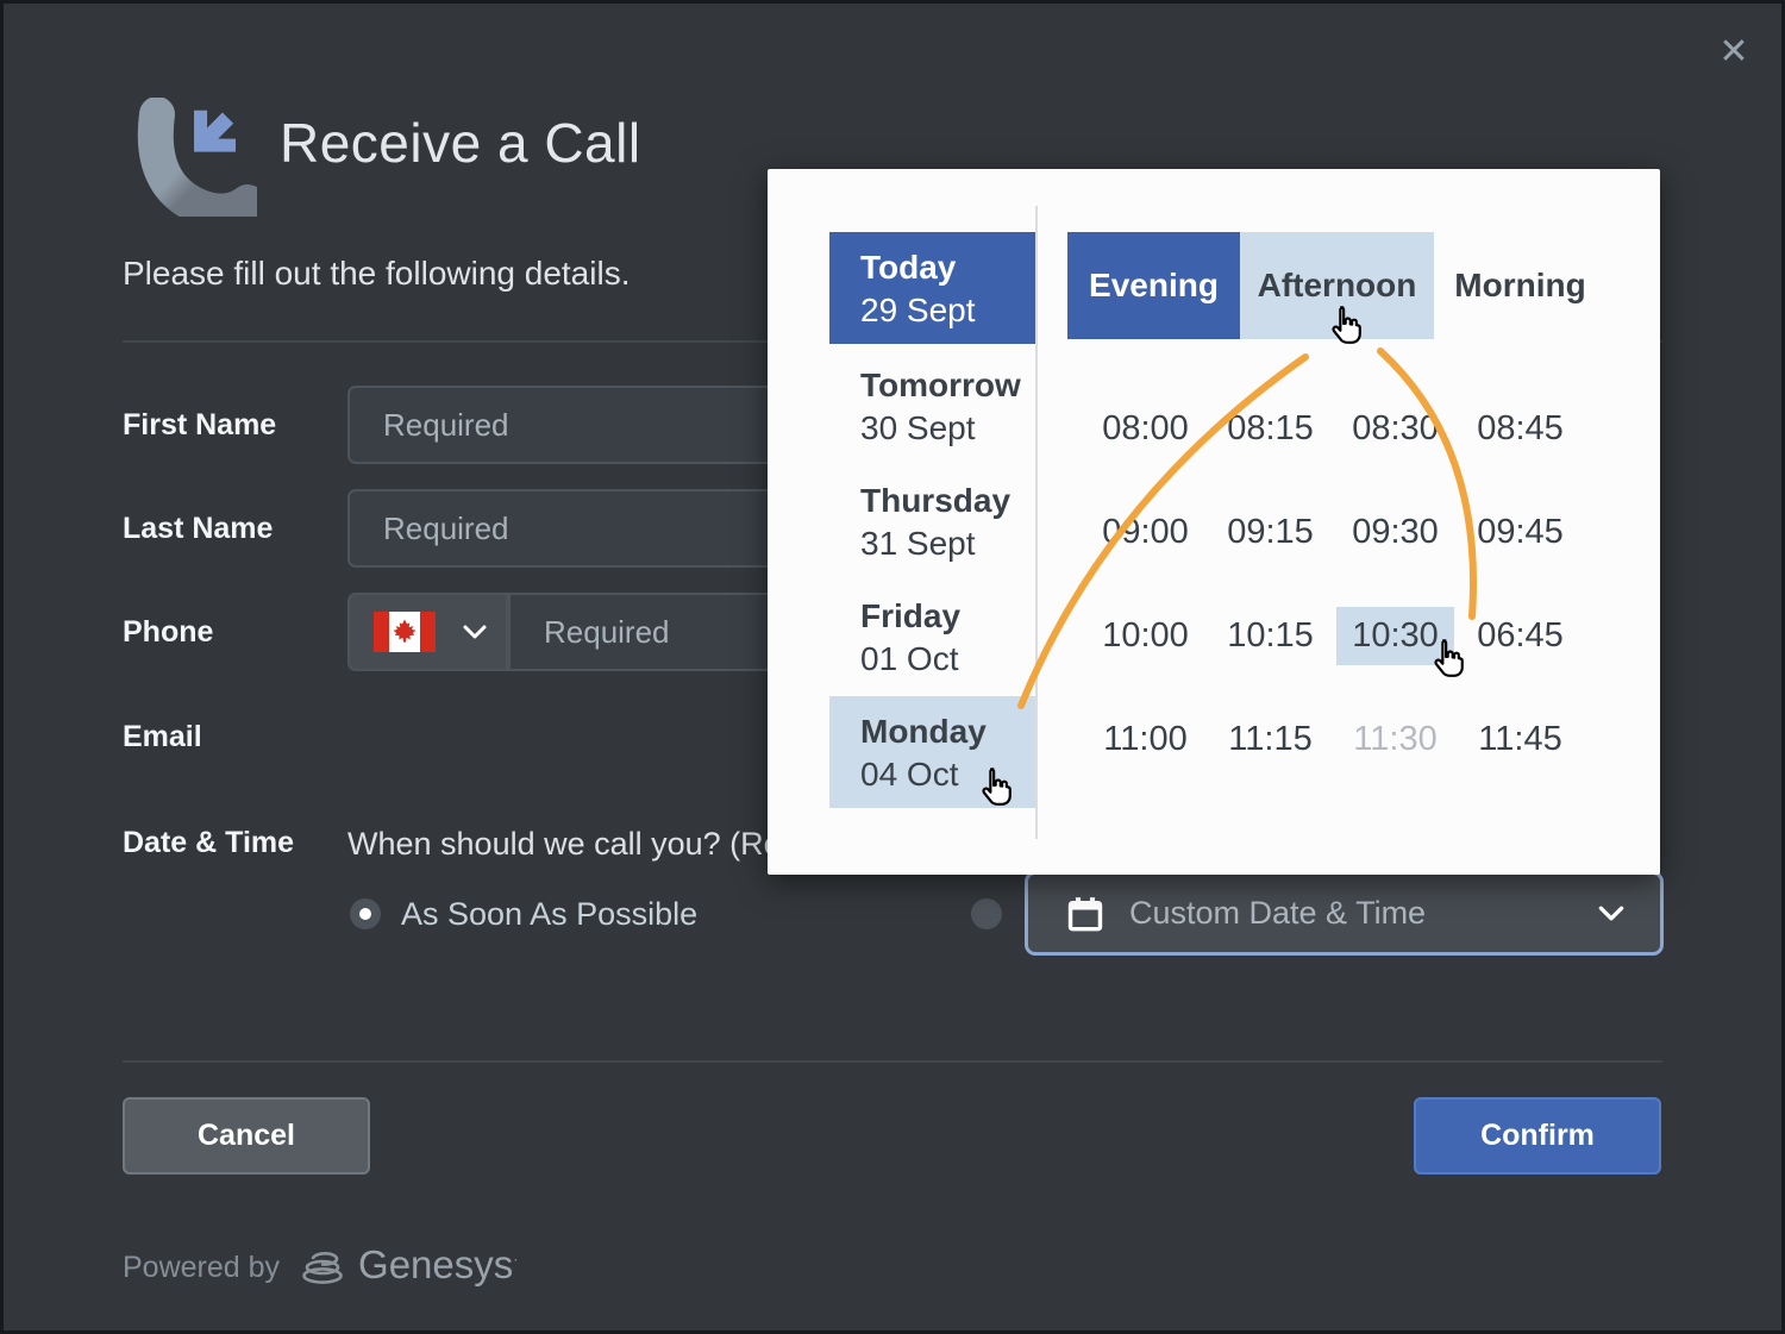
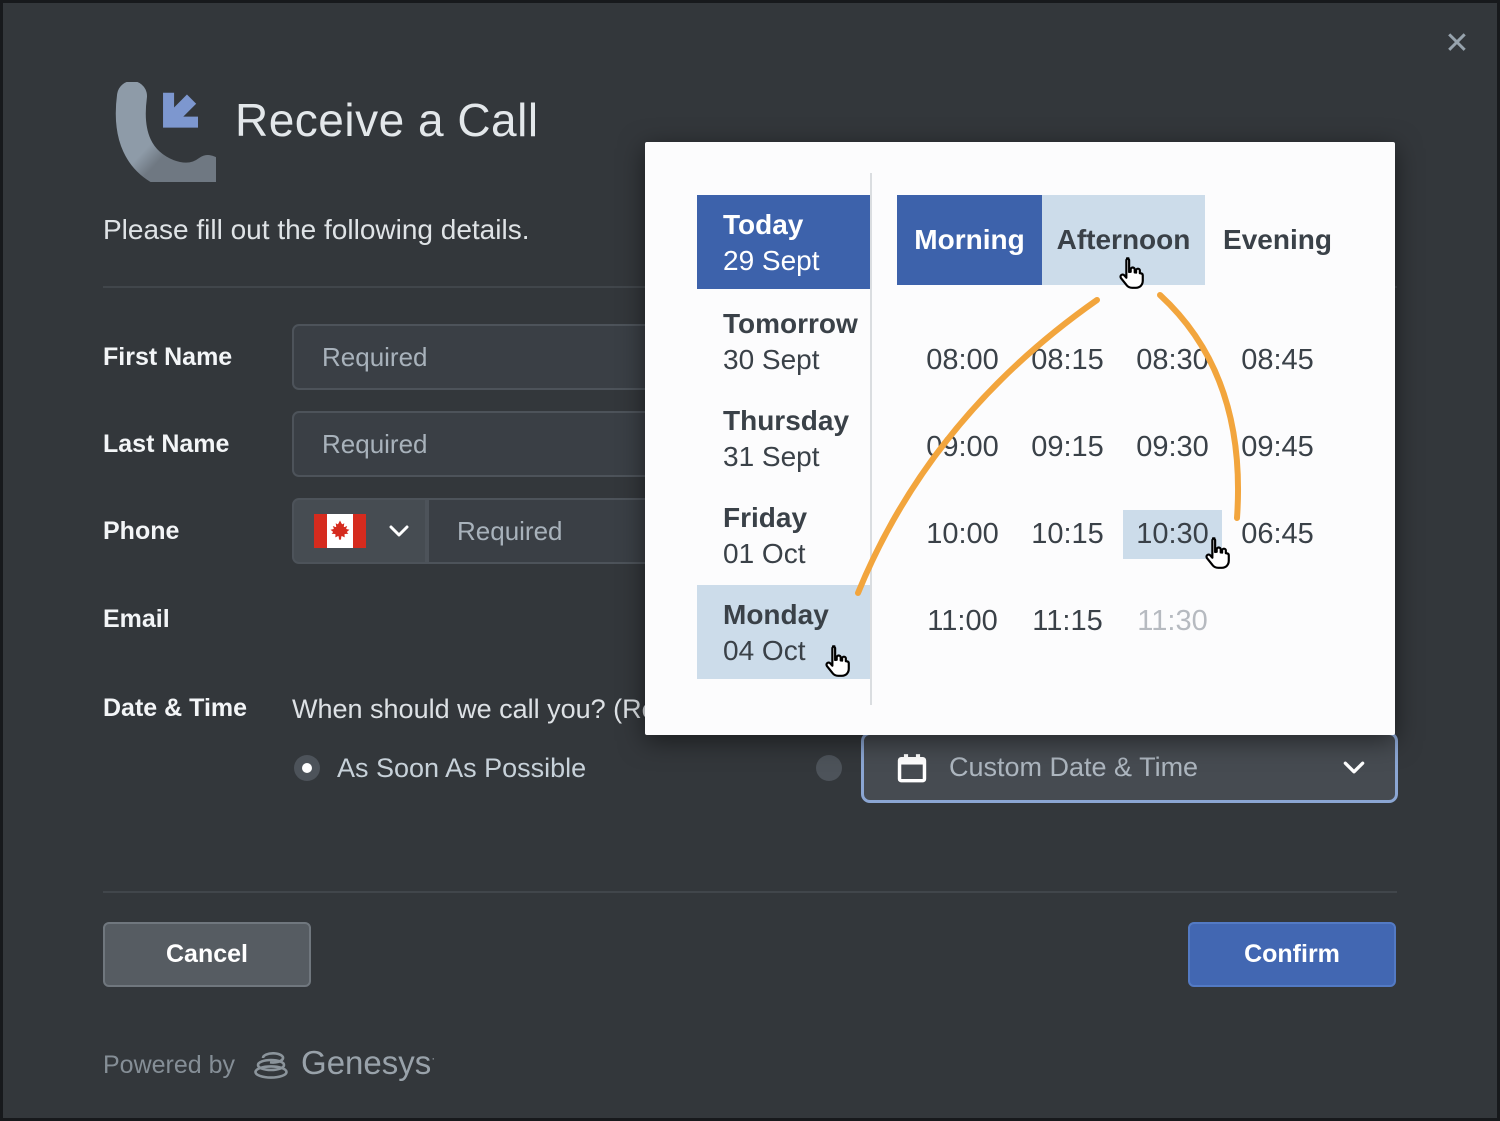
  ✕
  Receive a Call
  Please fill out the following details.
  First Name
  Required
  Last Name
  Required
  Phone
  Required
  Email
  Date & Time
  When should we call you? (R
  As Soon As Possible
  Custom Date & Time
  Cancel
  Confirm
  Powered by
  Genesys·
  Today
  29 Sept
  Tomorrow
  30 Sept
  Thursday
  31 Sept
  Friday
  01 Oct
  Monday
  04 Oct
- Evening
+ Morning
  Afternoon
- Morning
+ Evening
  08:00
  08:15
  08:30
  08:45
  09:00
  09:15
  09:30
  09:45
  10:00
  10:15
  10:30
  06:45
  11:00
  11:15
  11:30
- 11:45
